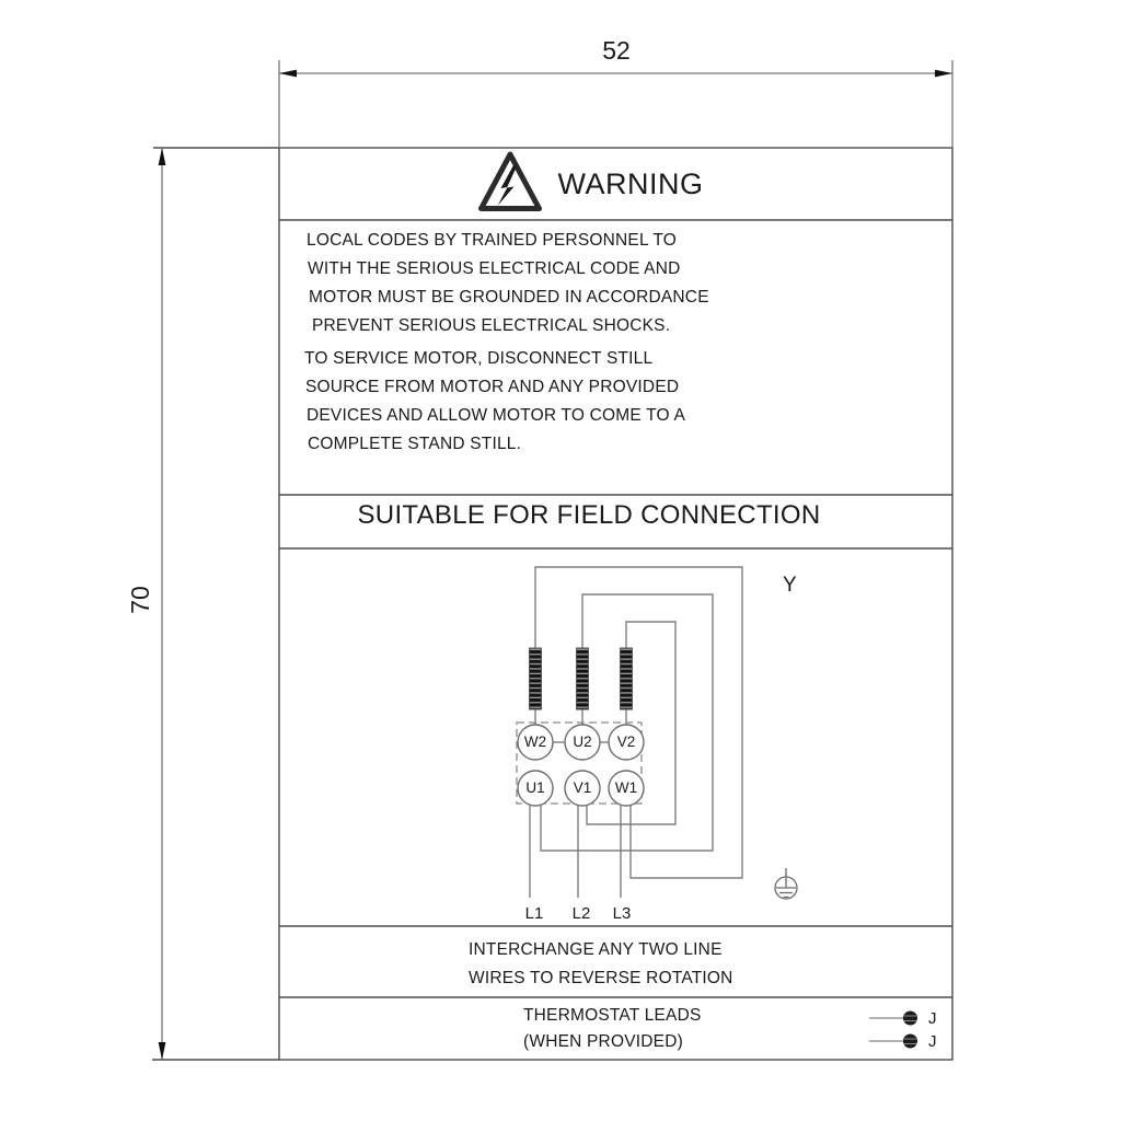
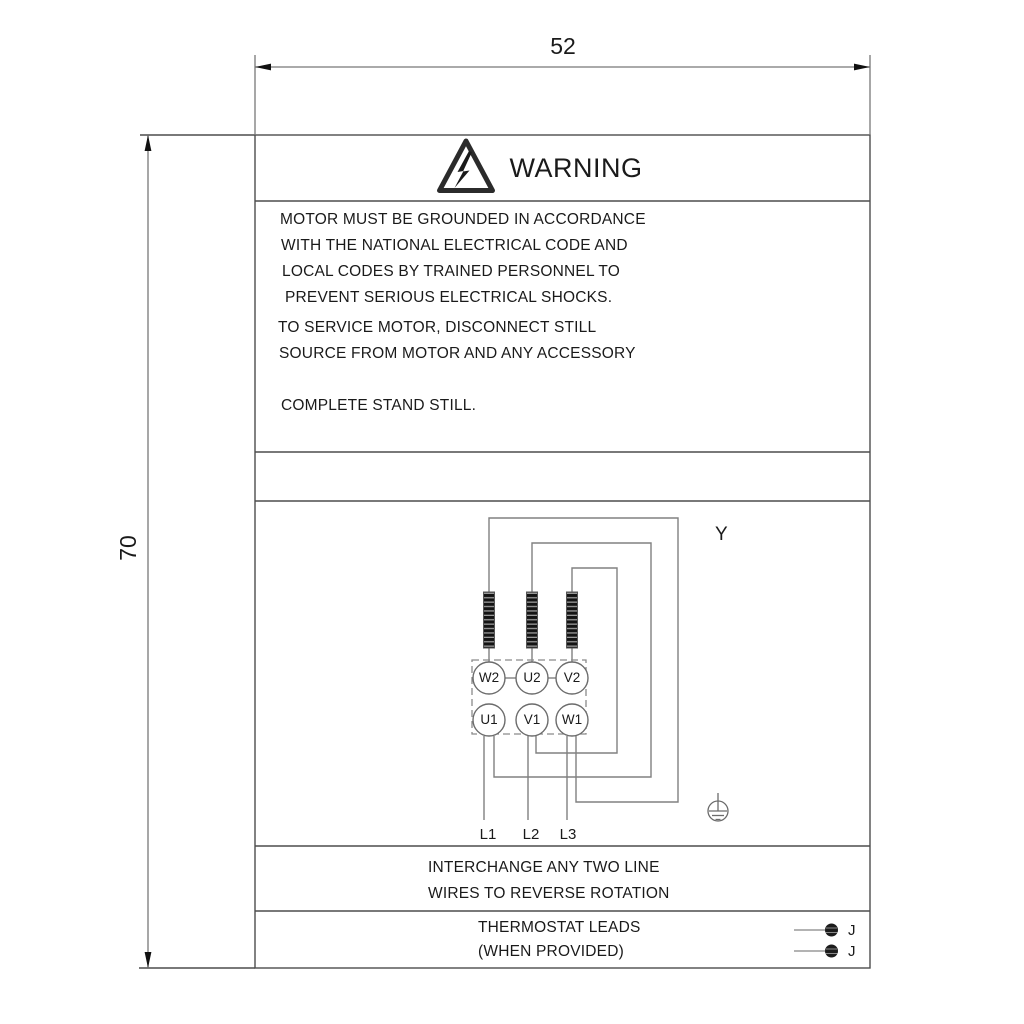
  52
  WARNING
- LOCAL CODES BY TRAINED PERSONNEL TO
+ MOTOR MUST BE GROUNDED IN ACCORDANCE
- WITH THE SERIOUS ELECTRICAL CODE AND
+ WITH THE NATIONAL ELECTRICAL CODE AND
- MOTOR MUST BE GROUNDED IN ACCORDANCE
+ LOCAL CODES BY TRAINED PERSONNEL TO
  PREVENT SERIOUS ELECTRICAL SHOCKS.
  TO SERVICE MOTOR, DISCONNECT STILL
- SOURCE FROM MOTOR AND ANY PROVIDED
+ SOURCE FROM MOTOR AND ANY ACCESSORY
- DEVICES AND ALLOW MOTOR TO COME TO A
  COMPLETE STAND STILL.
- SUITABLE FOR FIELD CONNECTION
  Y
  W2
  U2
  V2
  U1
  V1
  W1
  L1
  L2
  L3
  INTERCHANGE ANY TWO LINE
  WIRES TO REVERSE ROTATION
  THERMOSTAT LEADS
  (WHEN PROVIDED)
  J
  J
